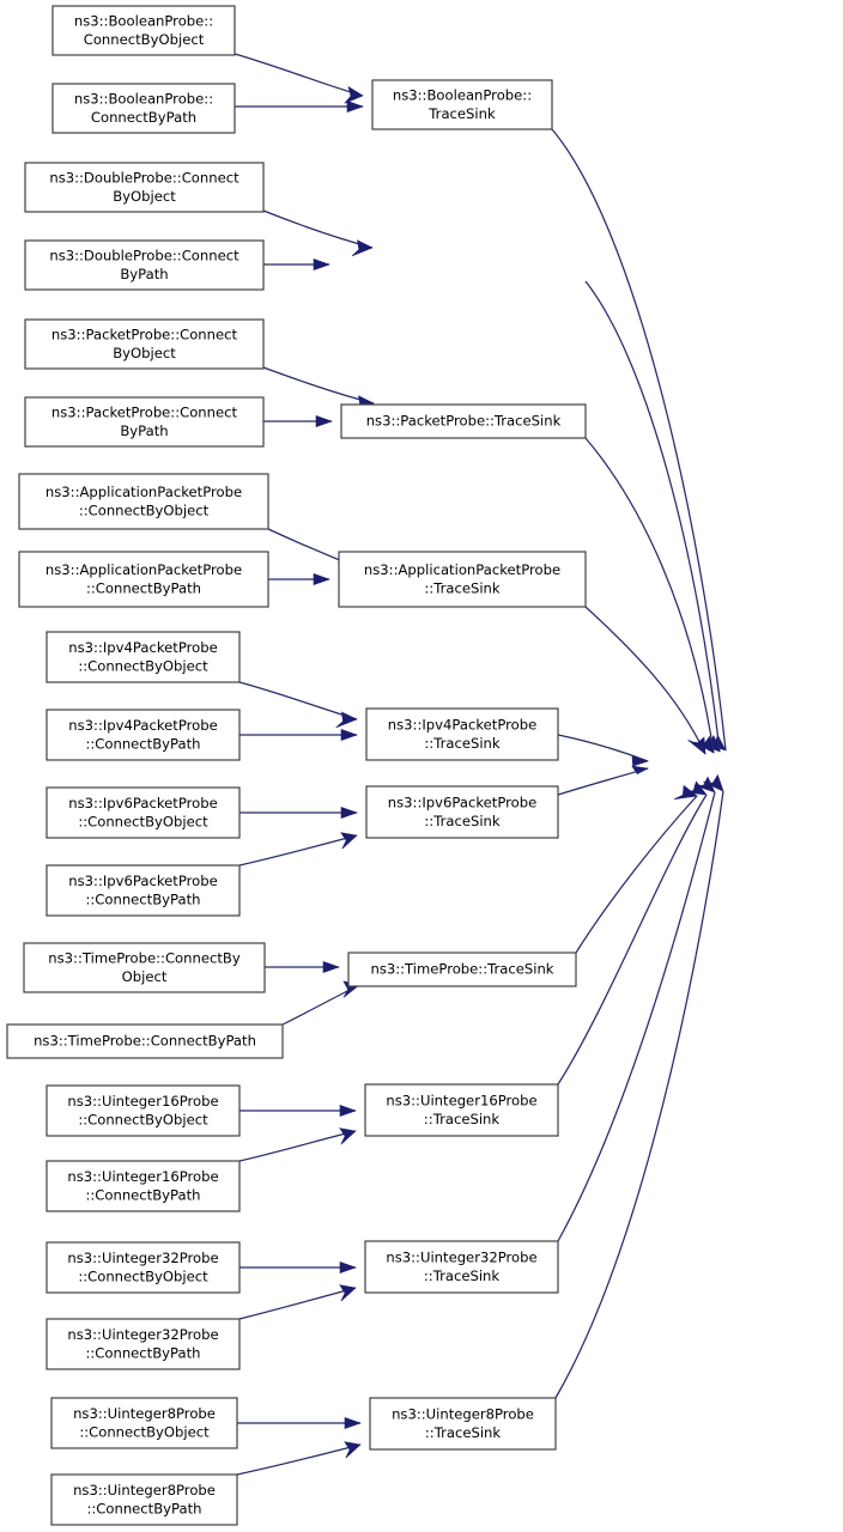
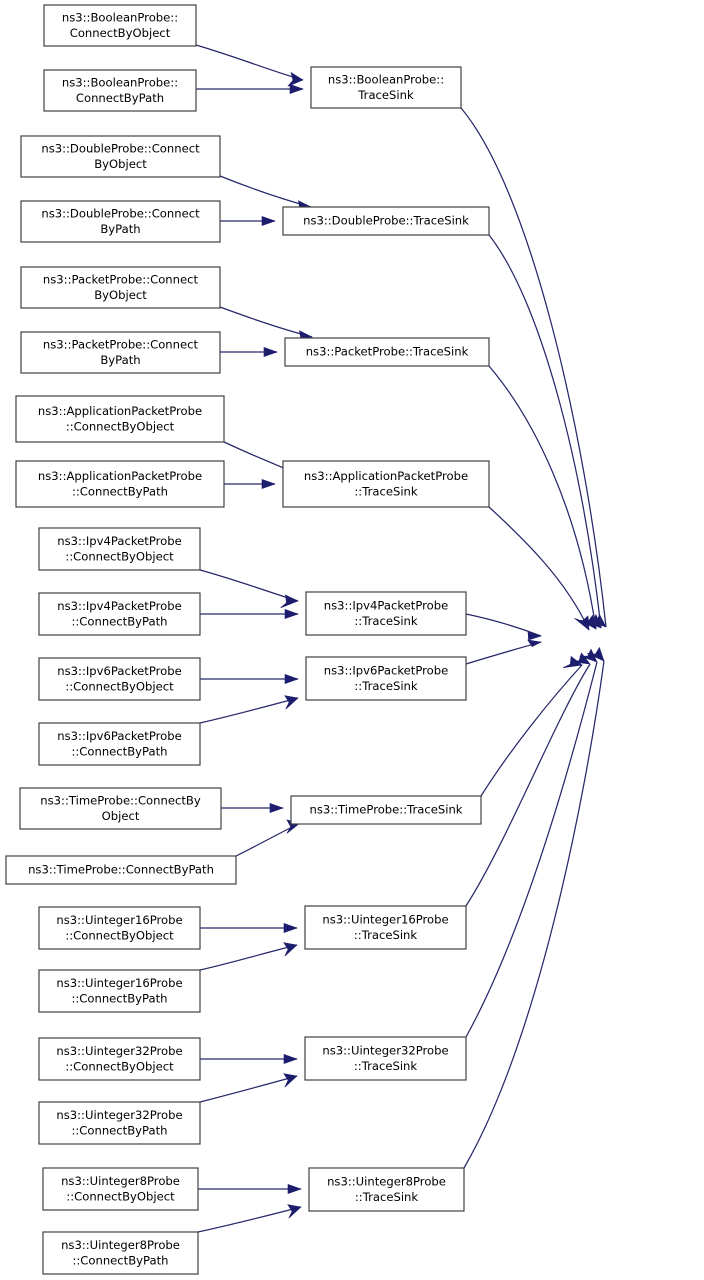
  ns3::BooleanProbe::
  ConnectByObject
  ns3::BooleanProbe::
  ConnectByPath
  ns3::BooleanProbe::
  TraceSink
  ns3::DoubleProbe::Connect
  ByObject
  ns3::DoubleProbe::Connect
  ByPath
+ ns3::DoubleProbe::TraceSink
  ns3::PacketProbe::Connect
  ByObject
  ns3::PacketProbe::Connect
  ByPath
  ns3::PacketProbe::TraceSink
  ns3::ApplicationPacketProbe
  ::ConnectByObject
  ns3::ApplicationPacketProbe
  ::ConnectByPath
  ns3::ApplicationPacketProbe
  ::TraceSink
  ns3::Ipv4PacketProbe
  ::ConnectByObject
  ns3::Ipv4PacketProbe
  ::ConnectByPath
  ns3::Ipv4PacketProbe
  ::TraceSink
  ns3::Ipv6PacketProbe
  ::ConnectByObject
  ns3::Ipv6PacketProbe
  ::ConnectByPath
  ns3::Ipv6PacketProbe
  ::TraceSink
  ns3::TimeProbe::ConnectBy
  Object
  ns3::TimeProbe::ConnectByPath
  ns3::TimeProbe::TraceSink
  ns3::Uinteger16Probe
  ::ConnectByObject
  ns3::Uinteger16Probe
  ::ConnectByPath
  ns3::Uinteger16Probe
  ::TraceSink
  ns3::Uinteger32Probe
  ::ConnectByObject
  ns3::Uinteger32Probe
  ::ConnectByPath
  ns3::Uinteger32Probe
  ::TraceSink
  ns3::Uinteger8Probe
  ::ConnectByObject
  ns3::Uinteger8Probe
  ::ConnectByPath
  ns3::Uinteger8Probe
  ::TraceSink
